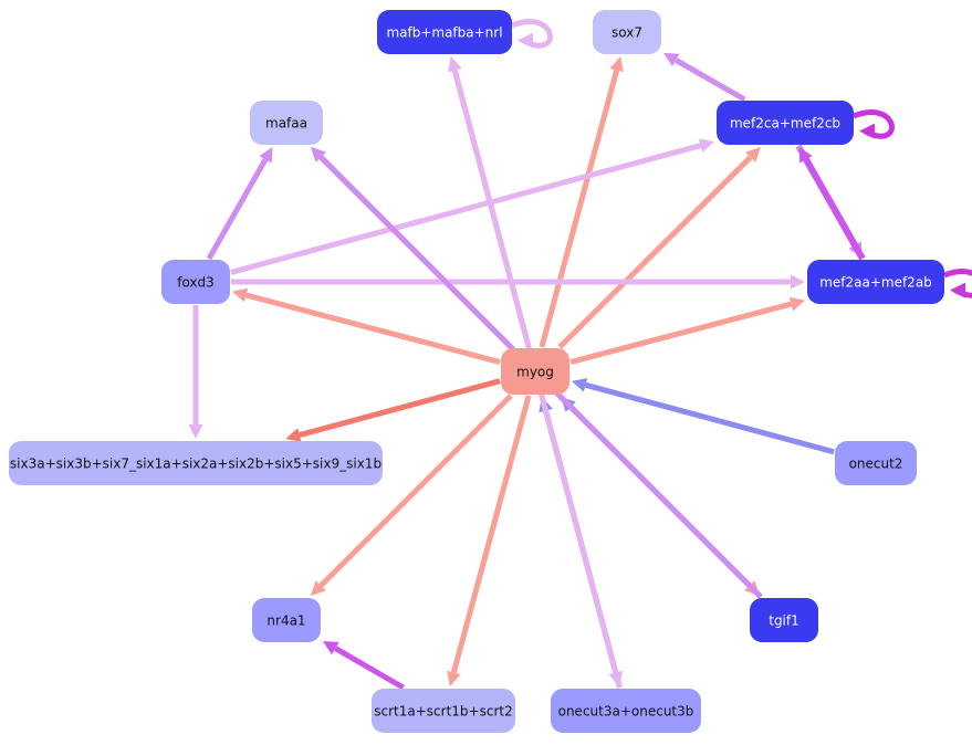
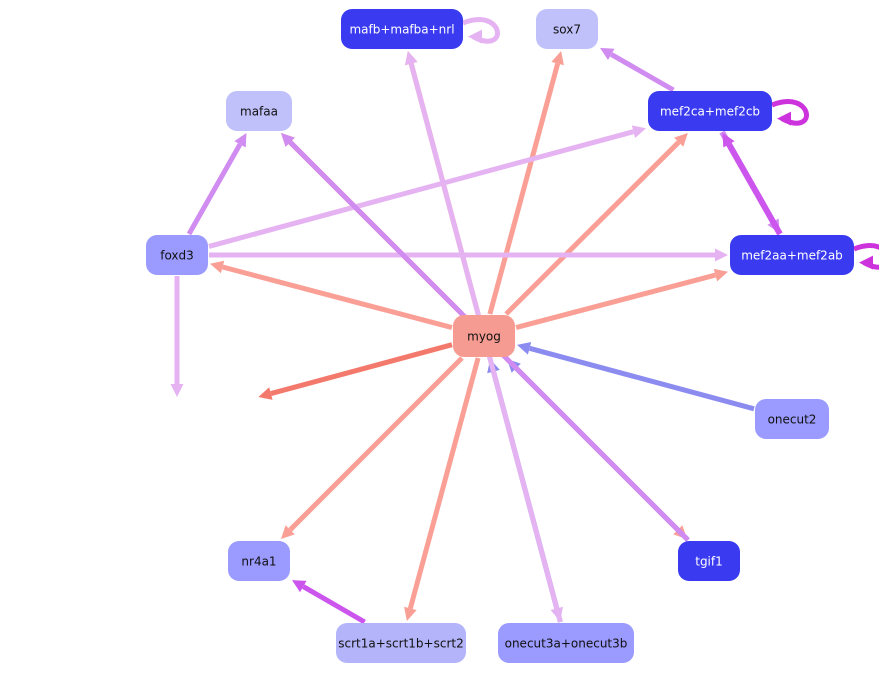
  mafb+mafba+nrl
  sox7
  mafaa
  mef2ca+mef2cb
  mef2aa+mef2ab
  foxd3
  myog
- six3a+six3b+six7_six1a+six2a+six2b+six5+six9_six1b
  onecut2
  nr4a1
  tgif1
  scrt1a+scrt1b+scrt2
  onecut3a+onecut3b
